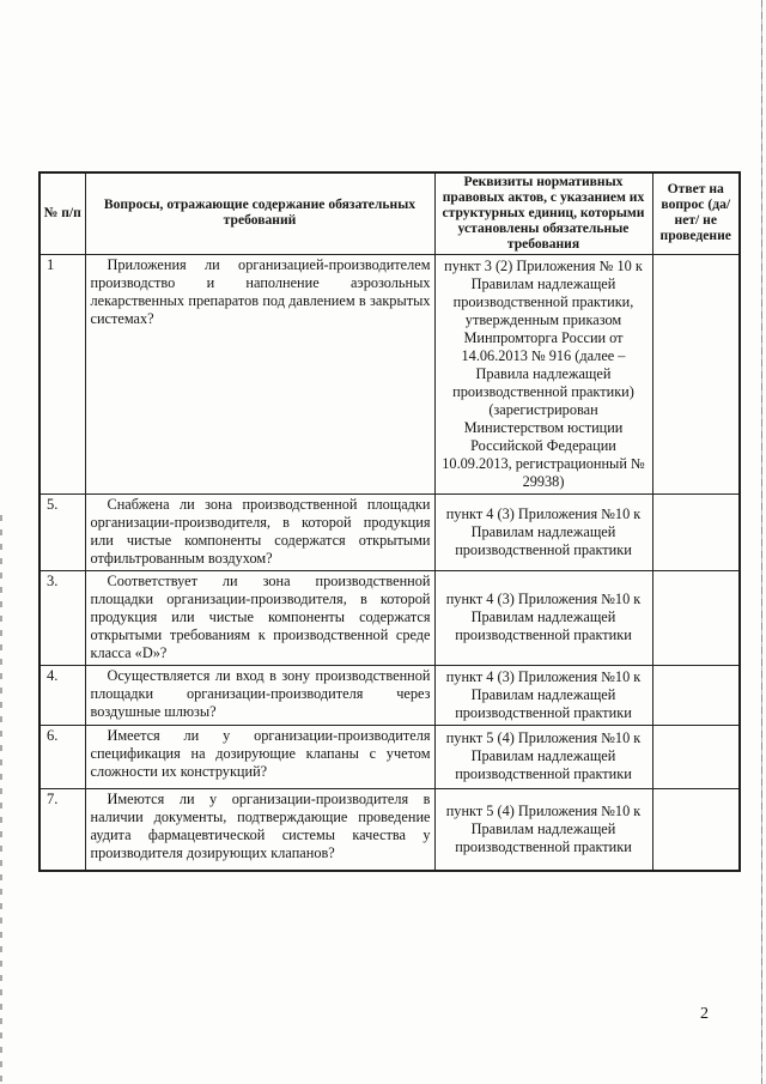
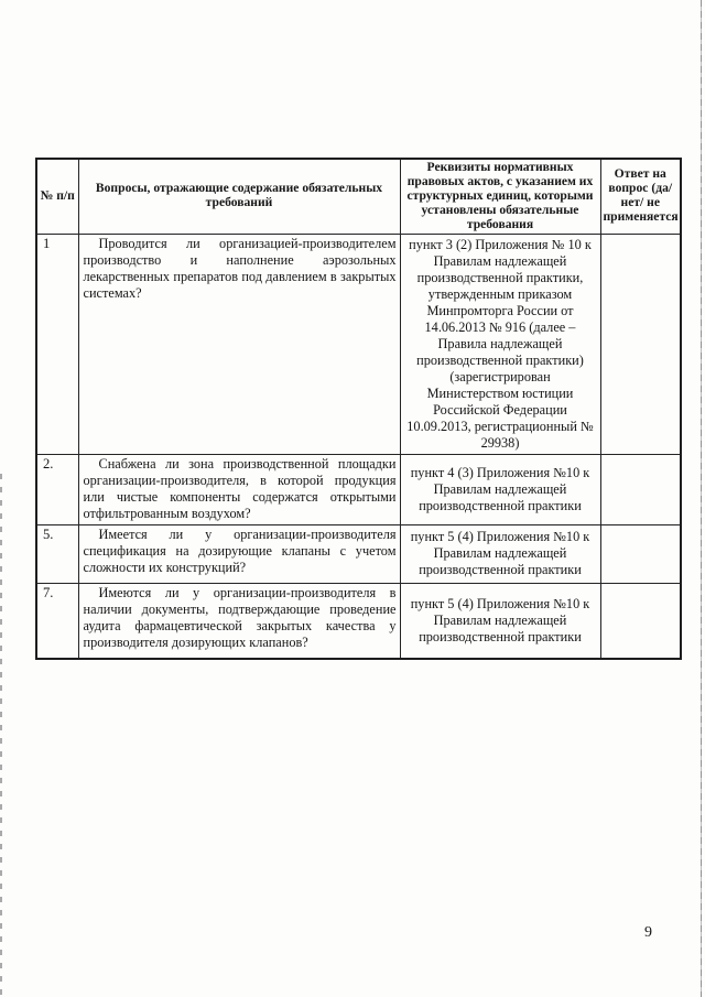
- № п/п	Вопросы, отражающие содержание обязательных требований	Реквизиты нормативных правовых актов, с указанием их структурных единиц, которыми установлены обязательные требования	Ответ на вопрос (да/нет/ не проведение
+ № п/п	Вопросы, отражающие содержание обязательных требований	Реквизиты нормативных правовых актов, с указанием их структурных единиц, которыми установлены обязательные требования	Ответ на вопрос (да/нет/ не применяется
- 1	Приложения ли организацией-производителем производство и наполнение аэрозольных лекарственных препаратов под давлением в закрытых системах?	пункт 3 (2) Приложения № 10 к Правилам надлежащей производственной практики, утвержденным приказом Минпромторга России от 14.06.2013 № 916 (далее – Правила надлежащей производственной практики) (зарегистрирован Министерством юстиции Российской Федерации 10.09.2013, регистрационный № 29938)
+ 1	Проводится ли организацией-производителем производство и наполнение аэрозольных лекарственных препаратов под давлением в закрытых системах?	пункт 3 (2) Приложения № 10 к Правилам надлежащей производственной практики, утвержденным приказом Минпромторга России от 14.06.2013 № 916 (далее – Правила надлежащей производственной практики) (зарегистрирован Министерством юстиции Российской Федерации 10.09.2013, регистрационный № 29938)
- 5.	Снабжена ли зона производственной площадки организации-производителя, в которой продукция или чистые компоненты содержатся открытыми отфильтрованным воздухом?	пункт 4 (3) Приложения №10 к Правилам надлежащей производственной практики
+ 2.	Снабжена ли зона производственной площадки организации-производителя, в которой продукция или чистые компоненты содержатся открытыми отфильтрованным воздухом?	пункт 4 (3) Приложения №10 к Правилам надлежащей производственной практики
- 3.	Соответствует ли зона производственной площадки организации-производителя, в которой продукция или чистые компоненты содержатся открытыми требованиям к производственной среде класса «D»?	пункт 4 (3) Приложения №10 к Правилам надлежащей производственной практики
- 4.	Осуществляется ли вход в зону производственной площадки организации-производителя через воздушные шлюзы?	пункт 4 (3) Приложения №10 к Правилам надлежащей производственной практики
- 6.	Имеется ли у организации-производителя спецификация на дозирующие клапаны с учетом сложности их конструкций?	пункт 5 (4) Приложения №10 к Правилам надлежащей производственной практики
+ 5.	Имеется ли у организации-производителя спецификация на дозирующие клапаны с учетом сложности их конструкций?	пункт 5 (4) Приложения №10 к Правилам надлежащей производственной практики
- 7.	Имеются ли у организации-производителя в наличии документы, подтверждающие проведение аудита фармацевтической системы качества у производителя дозирующих клапанов?	пункт 5 (4) Приложения №10 к Правилам надлежащей производственной практики
+ 7.	Имеются ли у организации-производителя в наличии документы, подтверждающие проведение аудита фармацевтической закрытых качества у производителя дозирующих клапанов?	пункт 5 (4) Приложения №10 к Правилам надлежащей производственной практики
- 2
+ 9
